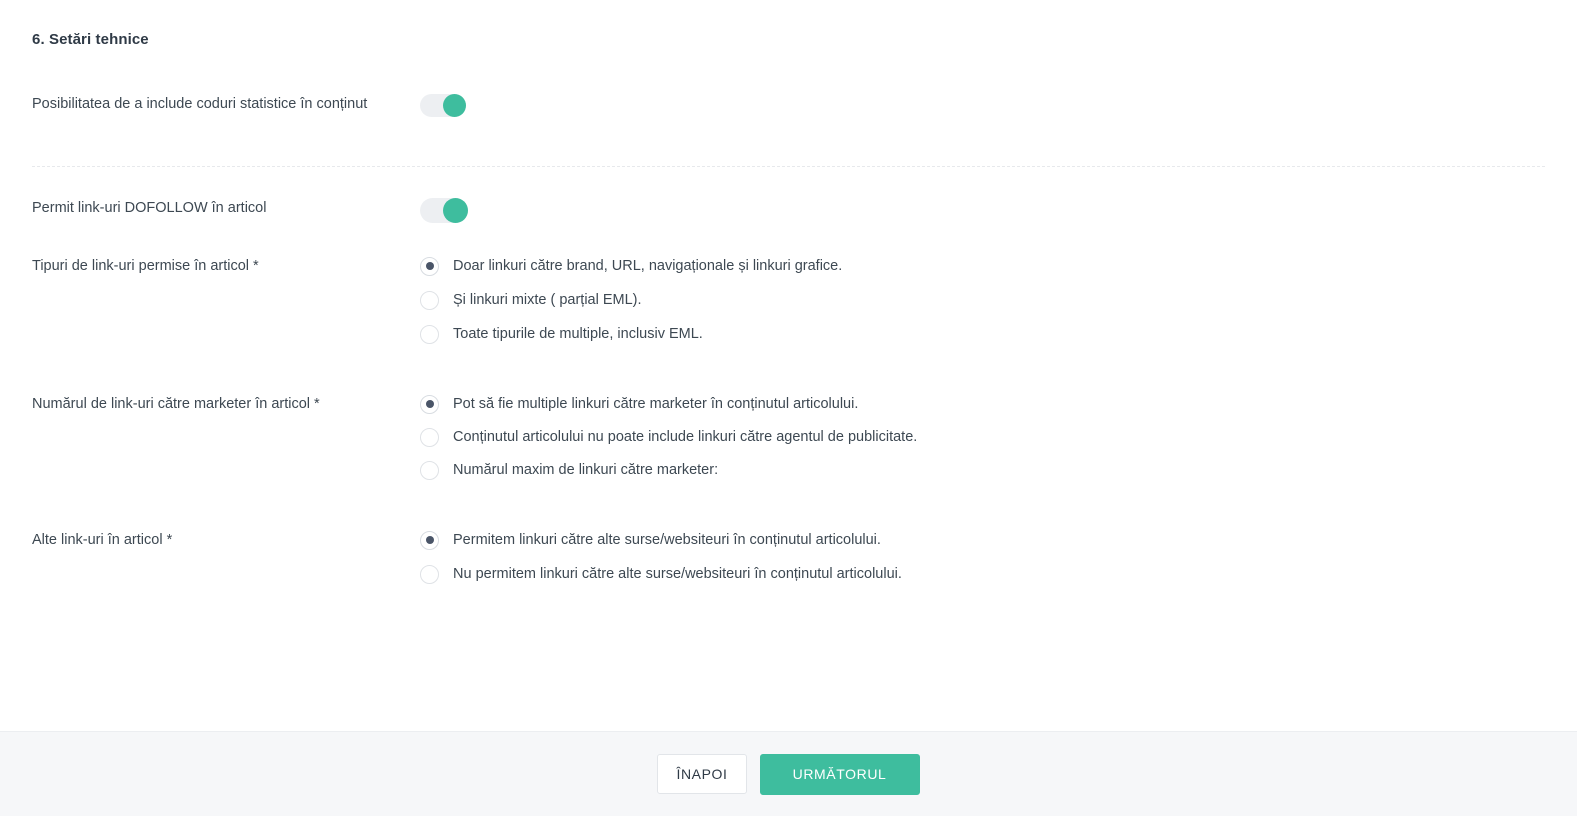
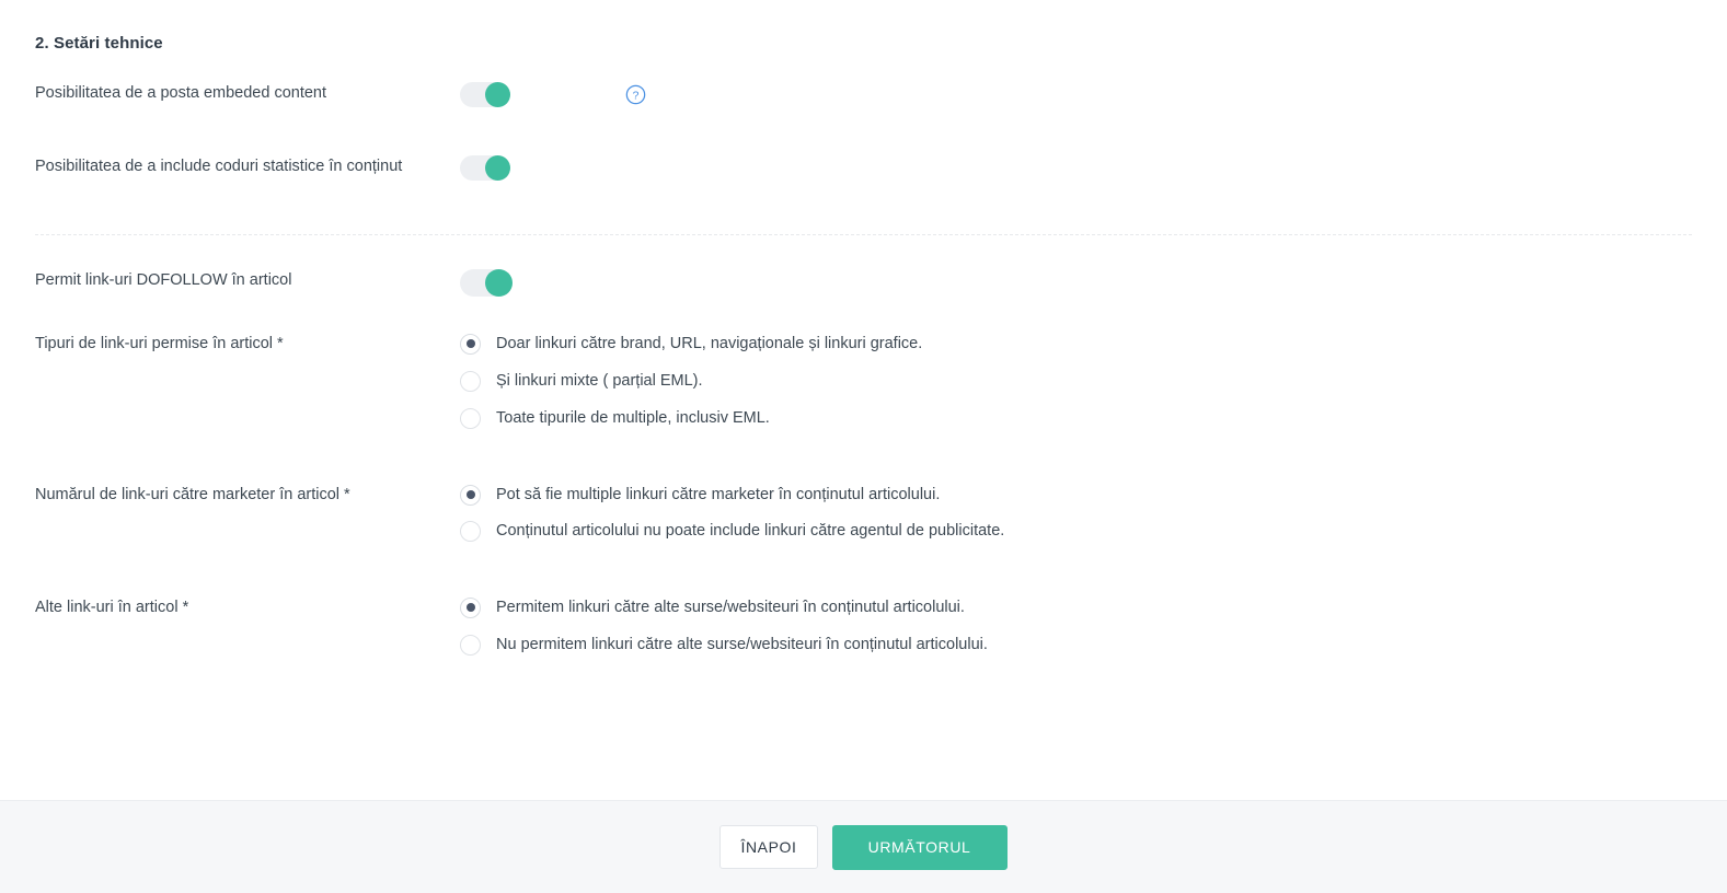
- 6. Setări tehnice
+ 2. Setări tehnice
+ Posibilitatea de a posta embeded content
+ ?
  Posibilitatea de a include coduri statistice în conținut
  Permit link-uri DOFOLLOW în articol
  Tipuri de link-uri permise în articol *
  Doar linkuri către brand, URL, navigaționale și linkuri grafice.
  Și linkuri mixte ( parțial EML).
  Toate tipurile de multiple, inclusiv EML.
  Numărul de link-uri către marketer în articol *
  Pot să fie multiple linkuri către marketer în conținutul articolului.
  Conținutul articolului nu poate include linkuri către agentul de publicitate.
- Numărul maxim de linkuri către marketer:
  Alte link-uri în articol *
  Permitem linkuri către alte surse/websiteuri în conținutul articolului.
  Nu permitem linkuri către alte surse/websiteuri în conținutul articolului.
  ÎNAPOI
  URMĂTORUL
